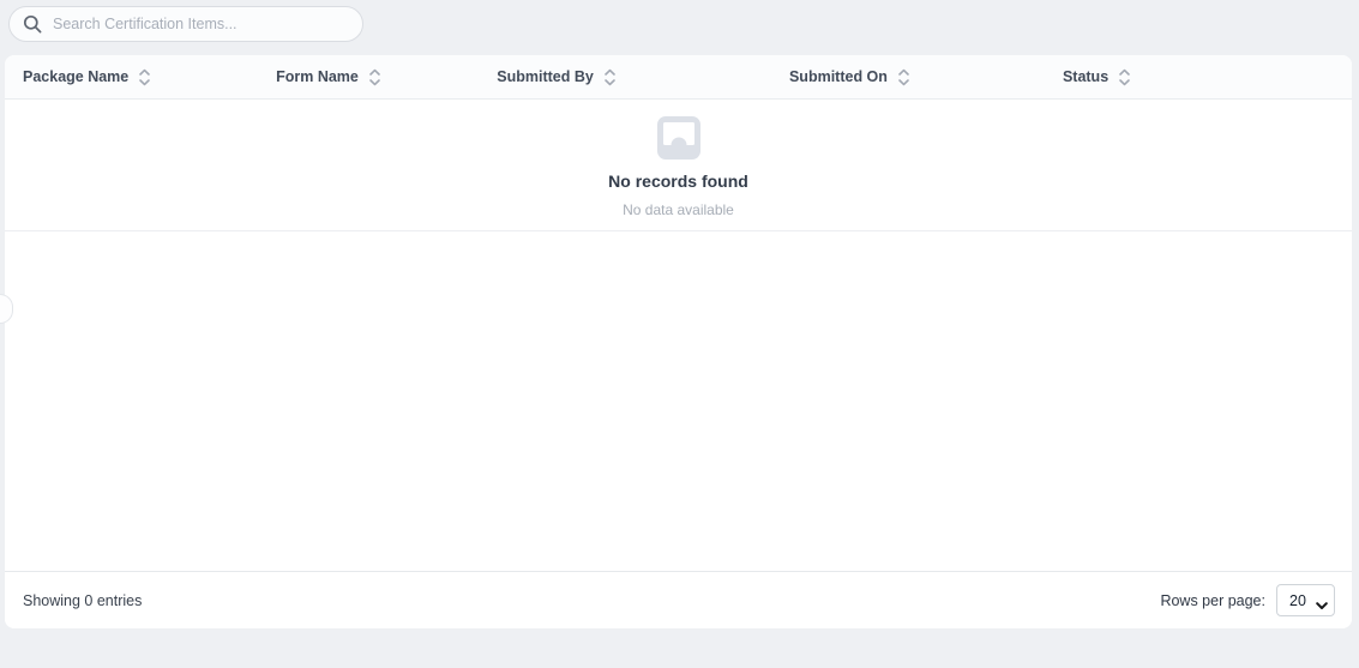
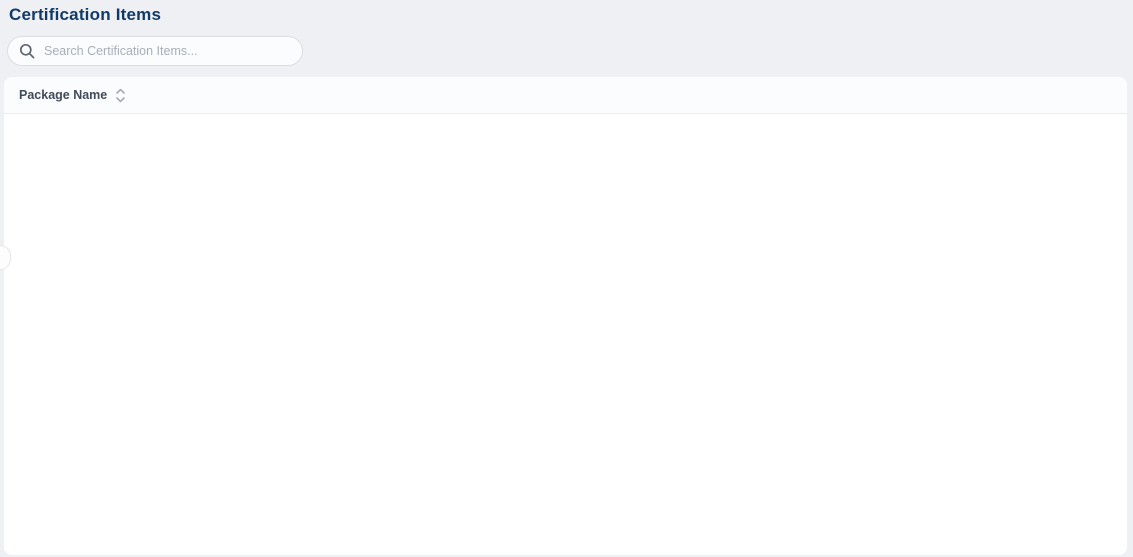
+ Certification Items
  Search Certification Items...
  Package Name
- Form Name
- Submitted By
- Submitted On
- Status
- No records found
- No data available
- Showing 0 entries
- Rows per page:
- 20
